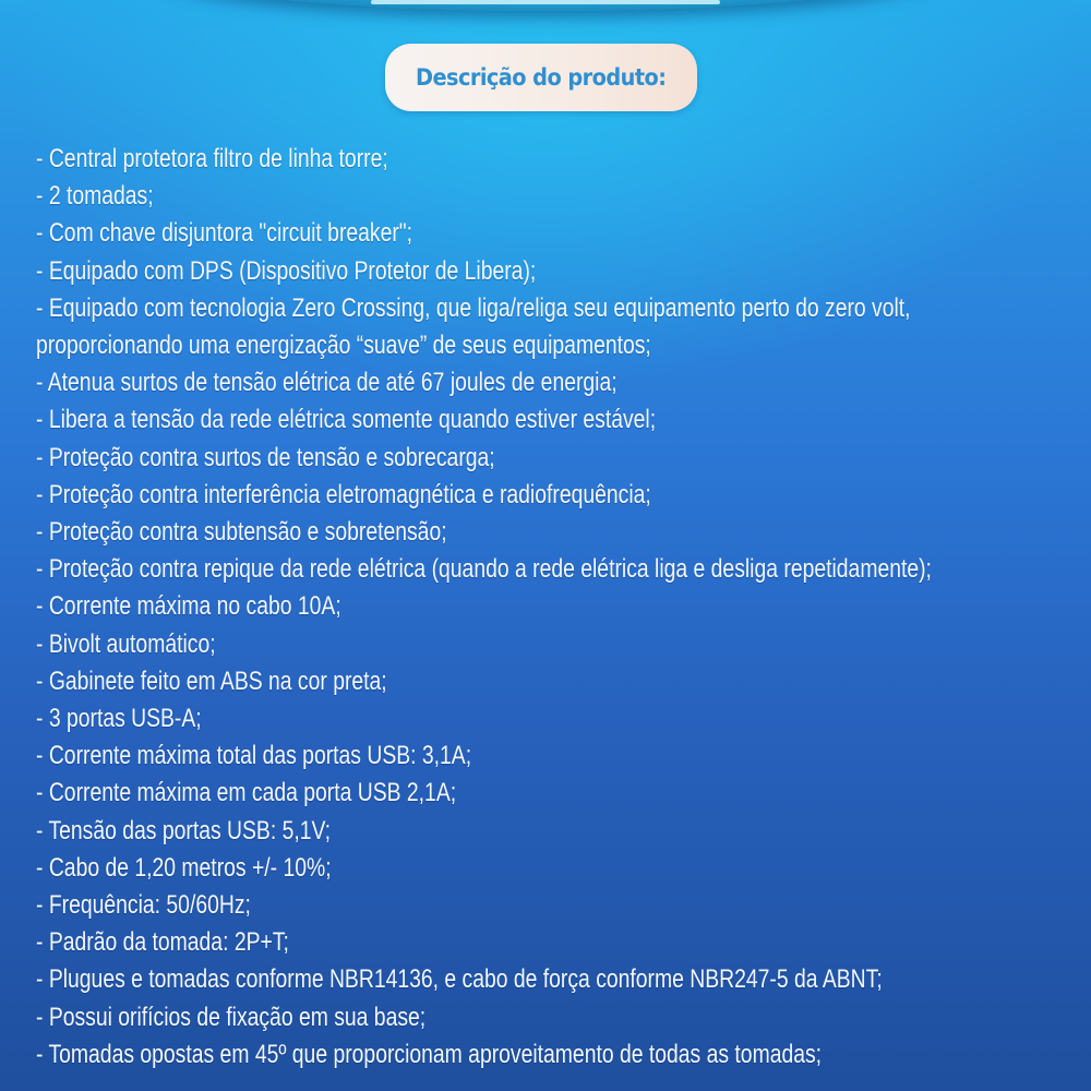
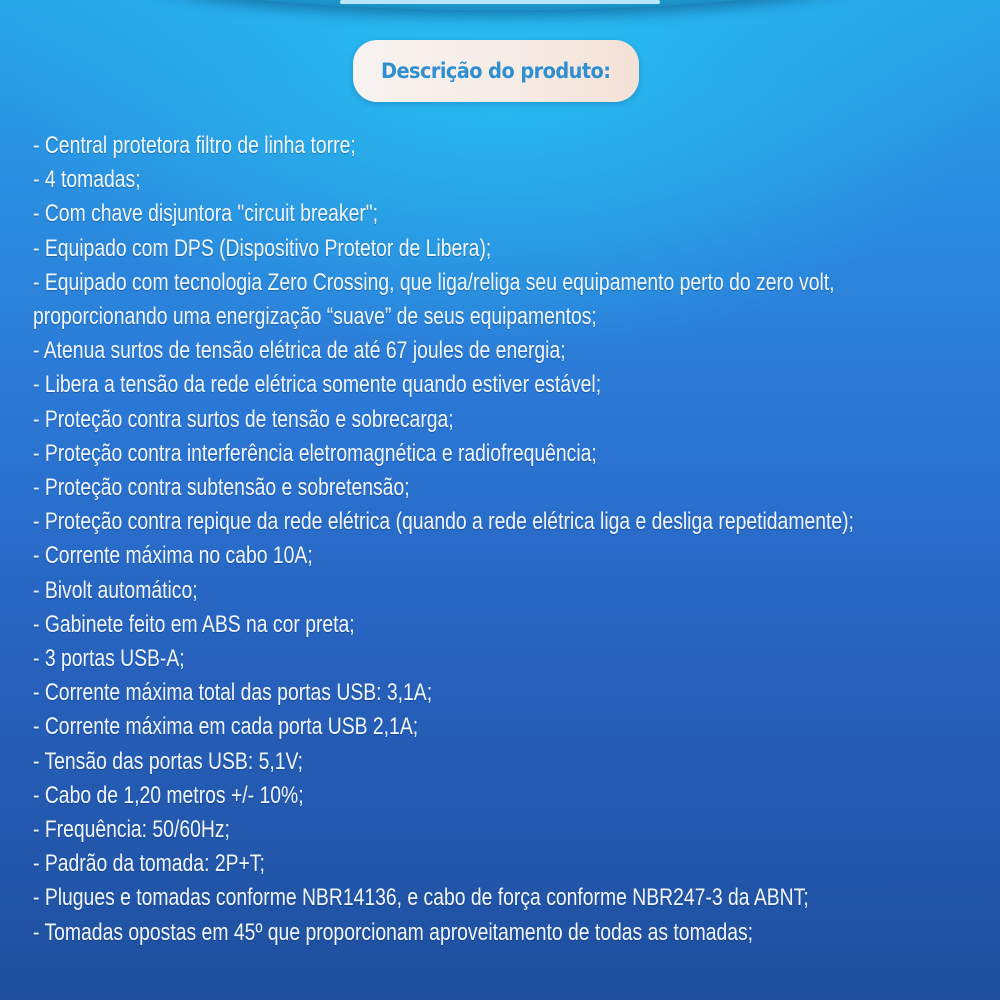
  Descrição do produto:
  - Central protetora filtro de linha torre;
- - 2 tomadas;
+ - 4 tomadas;
  - Com chave disjuntora "circuit breaker";
  - Equipado com DPS (Dispositivo Protetor de Libera);
  - Equipado com tecnologia Zero Crossing, que liga/religa seu equipamento perto do zero volt,
  proporcionando uma energização “suave” de seus equipamentos;
  - Atenua surtos de tensão elétrica de até 67 joules de energia;
  - Libera a tensão da rede elétrica somente quando estiver estável;
  - Proteção contra surtos de tensão e sobrecarga;
  - Proteção contra interferência eletromagnética e radiofrequência;
  - Proteção contra subtensão e sobretensão;
  - Proteção contra repique da rede elétrica (quando a rede elétrica liga e desliga repetidamente);
  - Corrente máxima no cabo 10A;
  - Bivolt automático;
  - Gabinete feito em ABS na cor preta;
  - 3 portas USB-A;
  - Corrente máxima total das portas USB: 3,1A;
  - Corrente máxima em cada porta USB 2,1A;
  - Tensão das portas USB: 5,1V;
  - Cabo de 1,20 metros +/- 10%;
  - Frequência: 50/60Hz;
  - Padrão da tomada: 2P+T;
- - Plugues e tomadas conforme NBR14136, e cabo de força conforme NBR247-5 da ABNT;
+ - Plugues e tomadas conforme NBR14136, e cabo de força conforme NBR247-3 da ABNT;
- - Possui orifícios de fixação em sua base;
  - Tomadas opostas em 45º que proporcionam aproveitamento de todas as tomadas;
